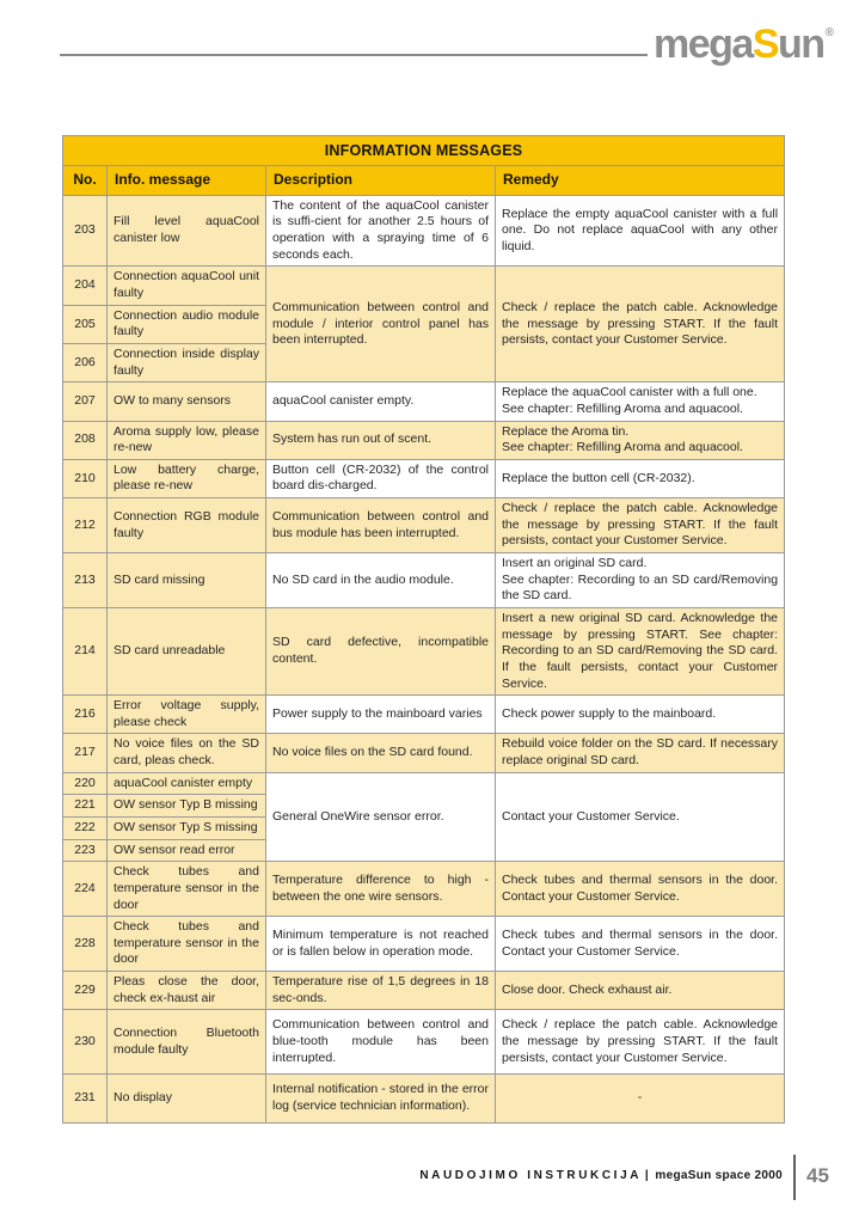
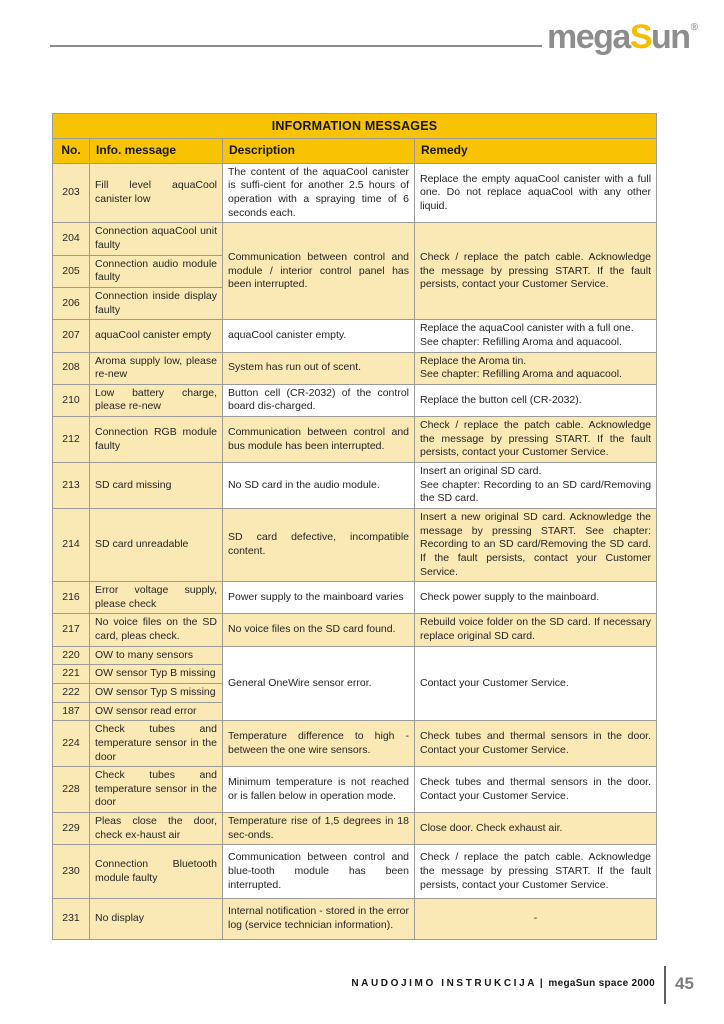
  megaSun®
  INFORMATION MESSAGES
  No.	Info. message	Description	Remedy
  203	Fill level aquaCool canister low	The content of the aquaCool canister is suffi-cient for another 2.5 hours of operation with a spraying time of 6 seconds each.	Replace the empty aquaCool canister with a full one. Do not replace aquaCool with any other liquid.
  204	Connection aquaCool unit faulty	Communication between control and module / interior control panel has been interrupted.	Check / replace the patch cable. Acknowledge the message by pressing START. If the fault persists, contact your Customer Service.
  205	Connection audio module faulty
  206	Connection inside display faulty
- 207	OW to many sensors	aquaCool canister empty.	Replace the aquaCool canister with a full one. See chapter: Refilling Aroma and aquacool.
+ 207	aquaCool canister empty	aquaCool canister empty.	Replace the aquaCool canister with a full one. See chapter: Refilling Aroma and aquacool.
  208	Aroma supply low, please re-new	System has run out of scent.	Replace the Aroma tin. See chapter: Refilling Aroma and aquacool.
  210	Low battery charge, please re-new	Button cell (CR-2032) of the control board dis-charged.	Replace the button cell (CR-2032).
  212	Connection RGB module faulty	Communication between control and bus module has been interrupted.	Check / replace the patch cable. Acknowledge the message by pressing START. If the fault persists, contact your Customer Service.
  213	SD card missing	No SD card in the audio module.	Insert an original SD card. See chapter: Recording to an SD card/Removing the SD card.
  214	SD card unreadable	SD card defective, incompatible content.	Insert a new original SD card. Acknowledge the message by pressing START. See chapter: Recording to an SD card/Removing the SD card. If the fault persists, contact your Customer Service.
  216	Error voltage supply, please check	Power supply to the mainboard varies	Check power supply to the mainboard.
  217	No voice files on the SD card, pleas check.	No voice files on the SD card found.	Rebuild voice folder on the SD card. If necessary replace original SD card.
- 220	aquaCool canister empty	General OneWire sensor error.	Contact your Customer Service.
+ 220	OW to many sensors	General OneWire sensor error.	Contact your Customer Service.
  221	OW sensor Typ B missing
  222	OW sensor Typ S missing
- 223	OW sensor read error
+ 187	OW sensor read error
  224	Check tubes and temperature sensor in the door	Temperature difference to high - between the one wire sensors.	Check tubes and thermal sensors in the door. Contact your Customer Service.
  228	Check tubes and temperature sensor in the door	Minimum temperature is not reached or is fallen below in operation mode.	Check tubes and thermal sensors in the door. Contact your Customer Service.
  229	Pleas close the door, check ex-haust air	Temperature rise of 1,5 degrees in 18 sec-onds.	Close door. Check exhaust air.
  230	Connection Bluetooth module faulty	Communication between control and blue-tooth module has been interrupted.	Check / replace the patch cable. Acknowledge the message by pressing START. If the fault persists, contact your Customer Service.
  231	No display	Internal notification - stored in the error log (service technician information).	-
  NAUDOJIMO INSTRUKCIJA | megaSun space 2000
  45
